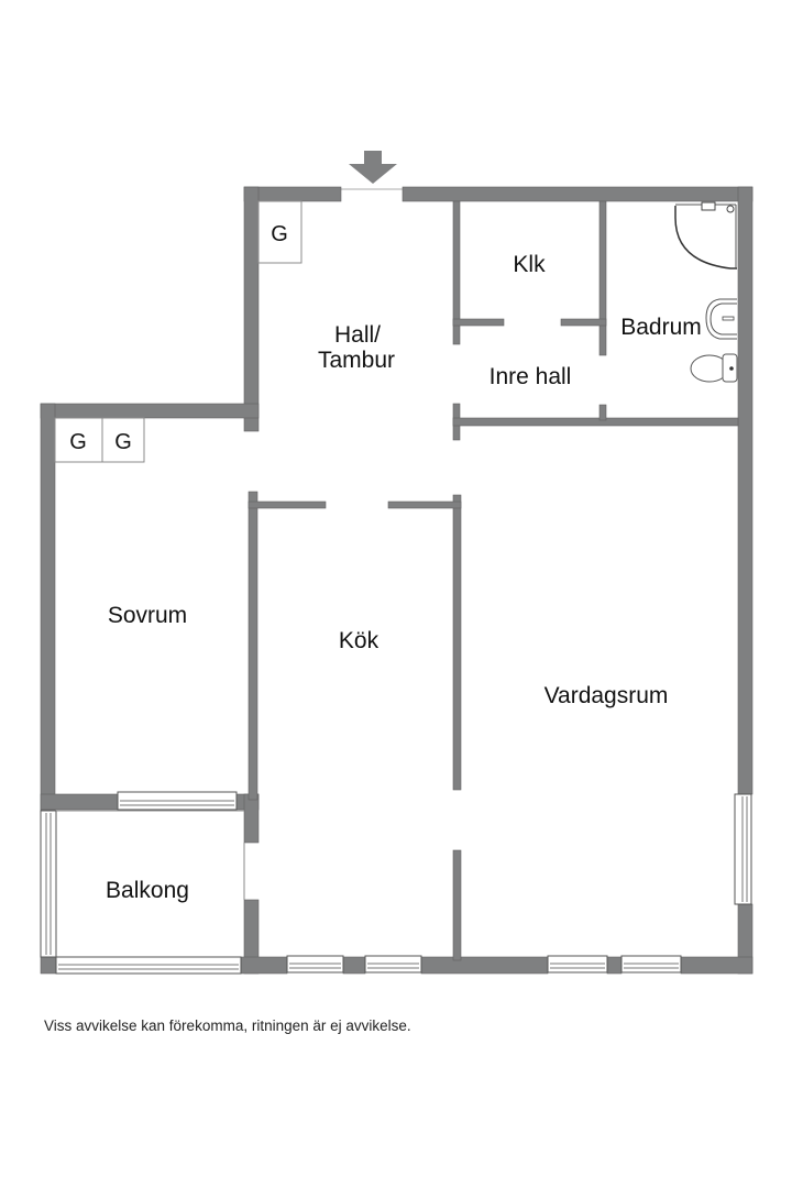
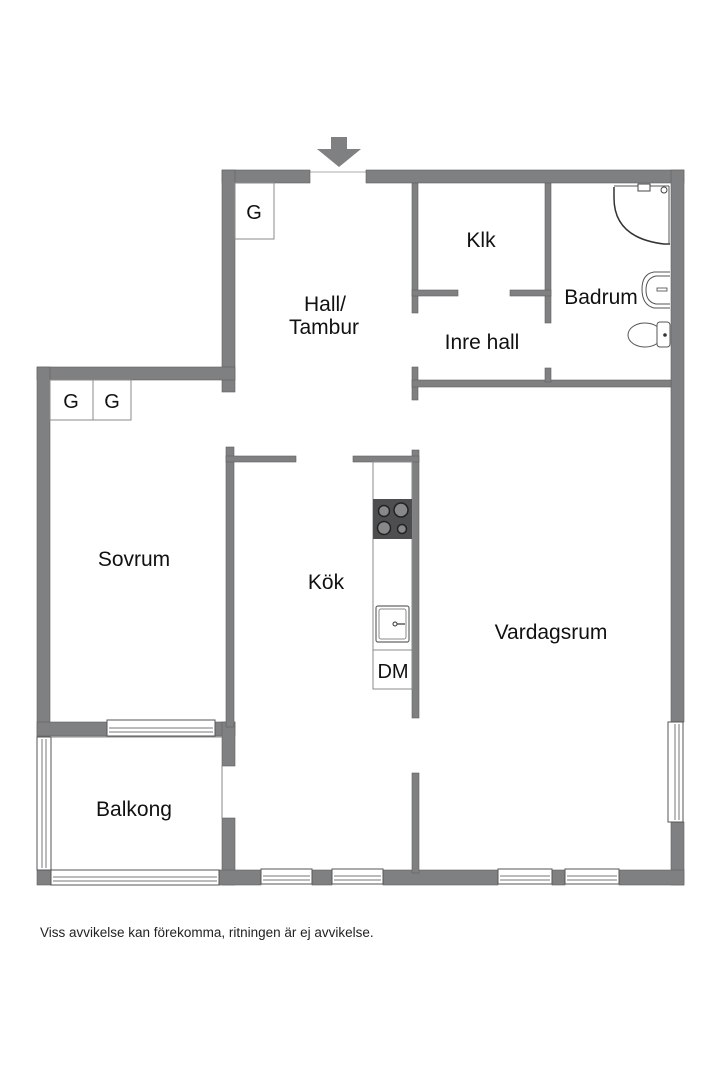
  G
  G
  G
+ DM
  Hall/
  Tambur
  Klk
  Badrum
  Inre hall
  Sovrum
  Kök
  Vardagsrum
  Balkong
  Viss avvikelse kan förekomma, ritningen är ej avvikelse.
